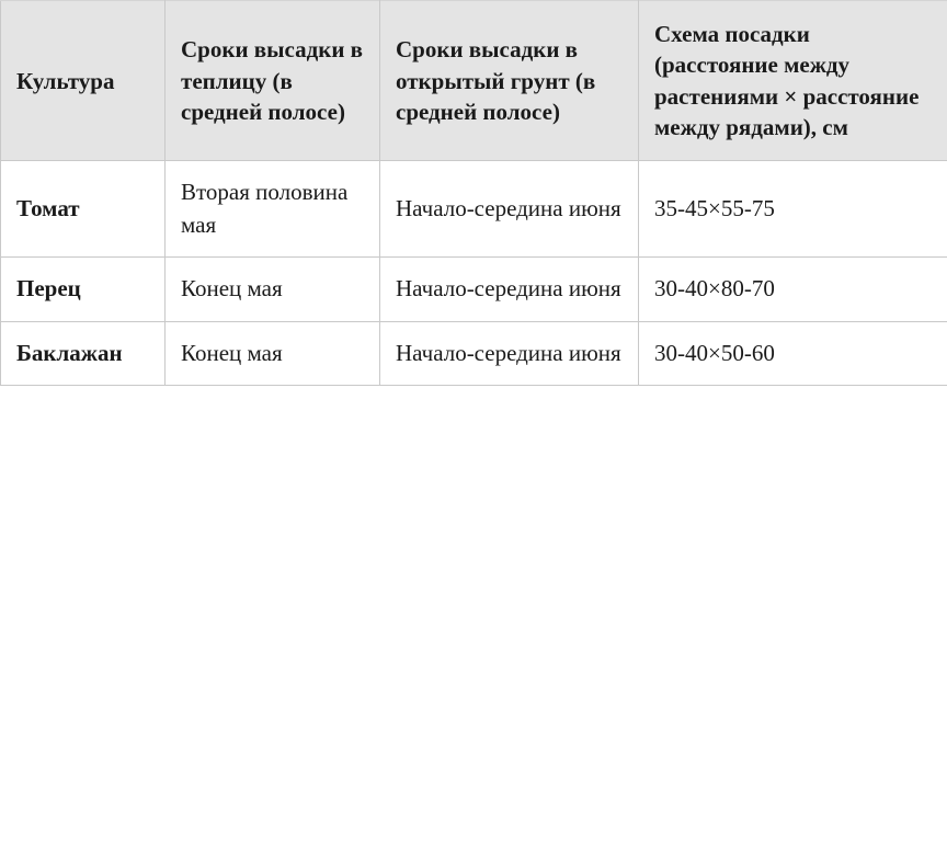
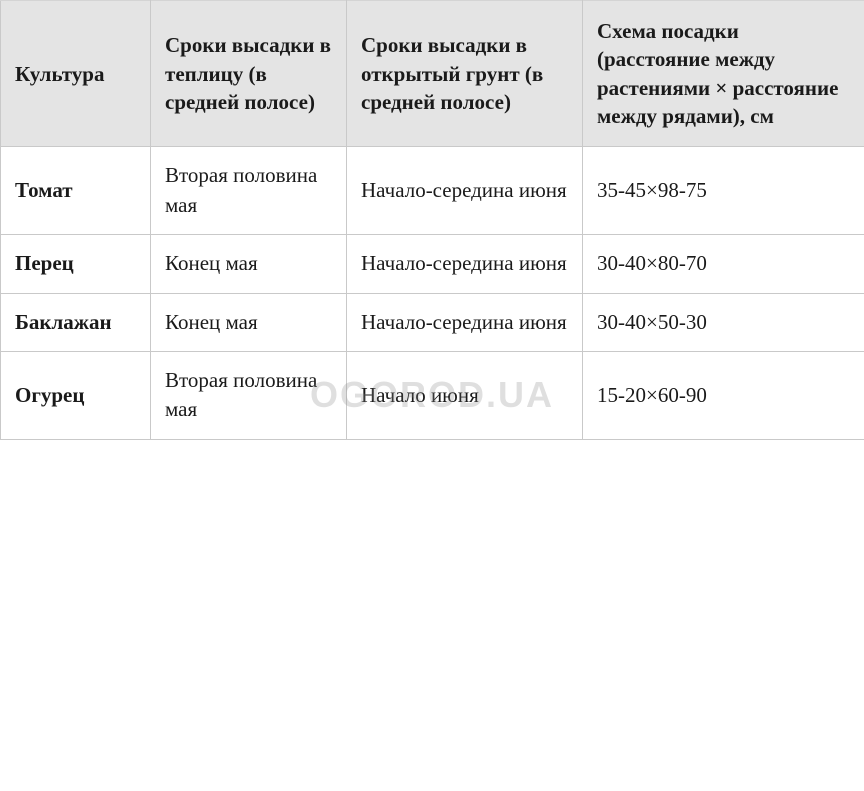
  Культура	Сроки высадки в теплицу (в средней полосе)	Сроки высадки в открытый грунт (в средней полосе)	Схема посадки (расстояние между растениями × расстояние между рядами), см
- Томат	Вторая половина мая	Начало-середина июня	35-45×55-75
+ Томат	Вторая половина мая	Начало-середина июня	35-45×98-75
  Перец	Конец мая	Начало-середина июня	30-40×80-70
- Баклажан	Конец мая	Начало-середина июня	30-40×50-60
+ Баклажан	Конец мая	Начало-середина июня	30-40×50-30
+ Огурец	Вторая половина мая	Начало июня	15-20×60-90
+ OGOROD.UA
